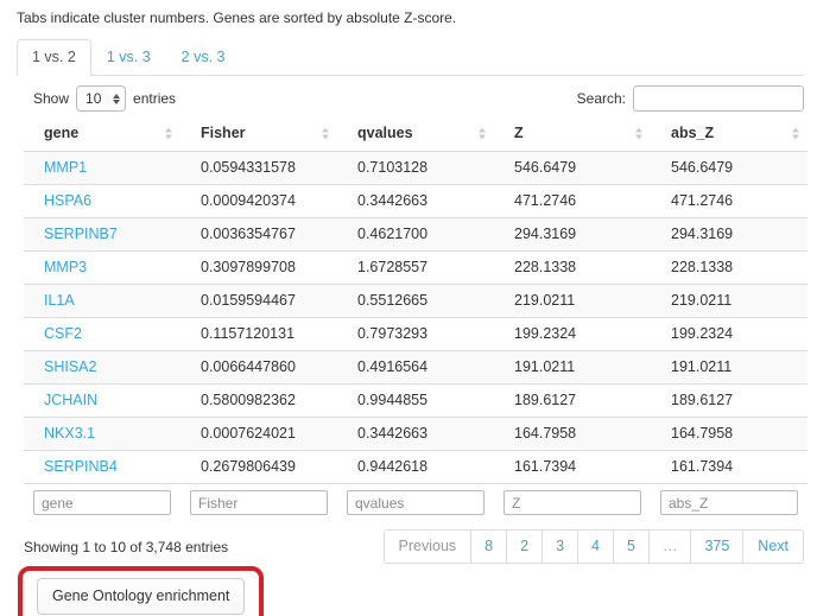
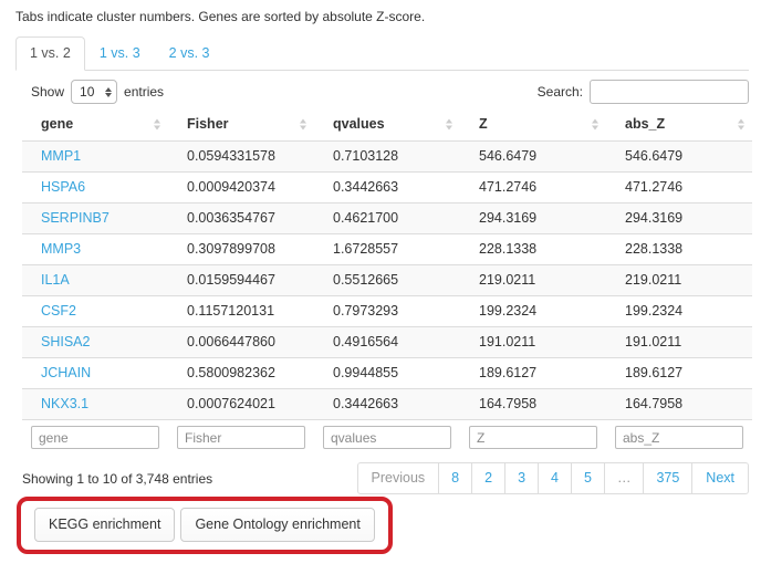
  Tabs indicate cluster numbers. Genes are sorted by absolute Z-score.
  1 vs. 2
  1 vs. 3
  2 vs. 3
  Show
  10
  entries
  Search:
  gene	Fisher	qvalues	Z	abs_Z
  MMP1	0.0594331578	0.7103128	546.6479	546.6479
  HSPA6	0.0009420374	0.3442663	471.2746	471.2746
  SERPINB7	0.0036354767	0.4621700	294.3169	294.3169
  MMP3	0.3097899708	1.6728557	228.1338	228.1338
  IL1A	0.0159594467	0.5512665	219.0211	219.0211
  CSF2	0.1157120131	0.7973293	199.2324	199.2324
  SHISA2	0.0066447860	0.4916564	191.0211	191.0211
  JCHAIN	0.5800982362	0.9944855	189.6127	189.6127
  NKX3.1	0.0007624021	0.3442663	164.7958	164.7958
- SERPINB4	0.2679806439	0.9442618	161.7394	161.7394
  gene	Fisher	qvalues	Z	abs_Z
  Showing 1 to 10 of 3,748 entries
  Previous
  8
  2
  3
  4
  5
  …
  375
  Next
+ KEGG enrichment
  Gene Ontology enrichment
